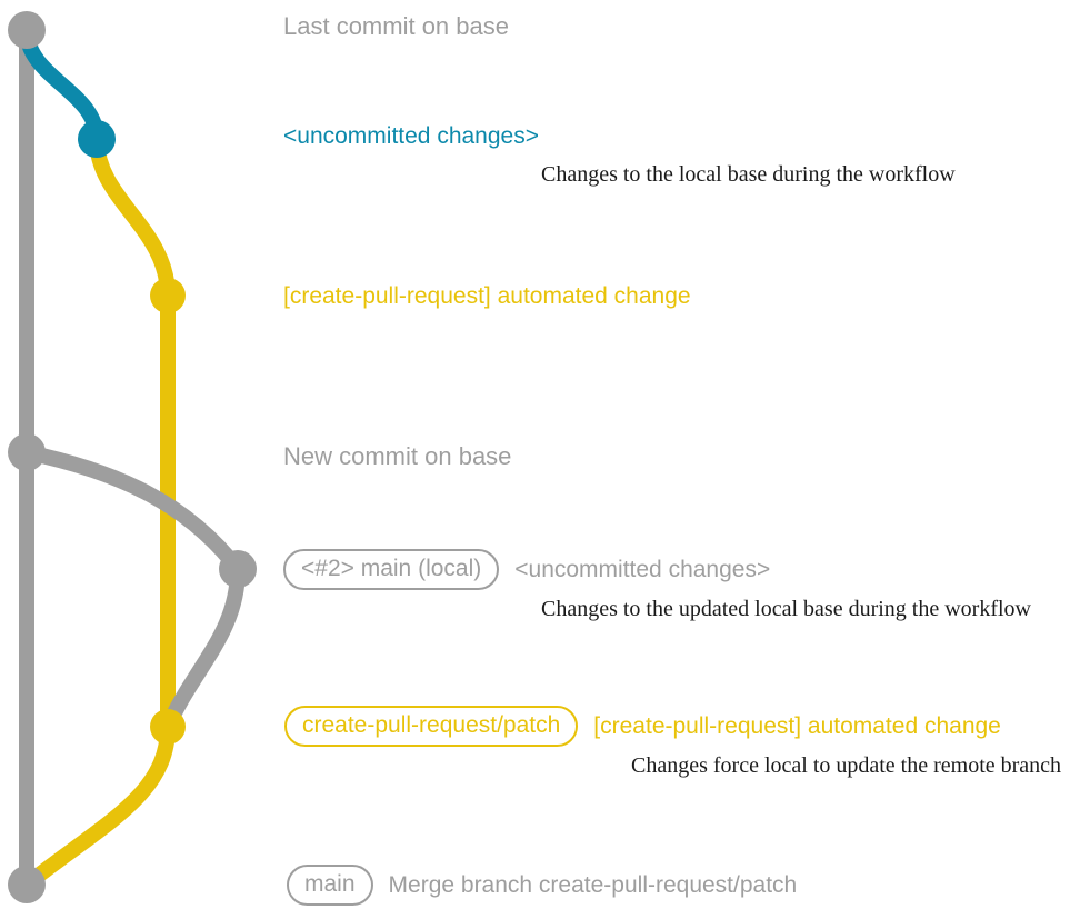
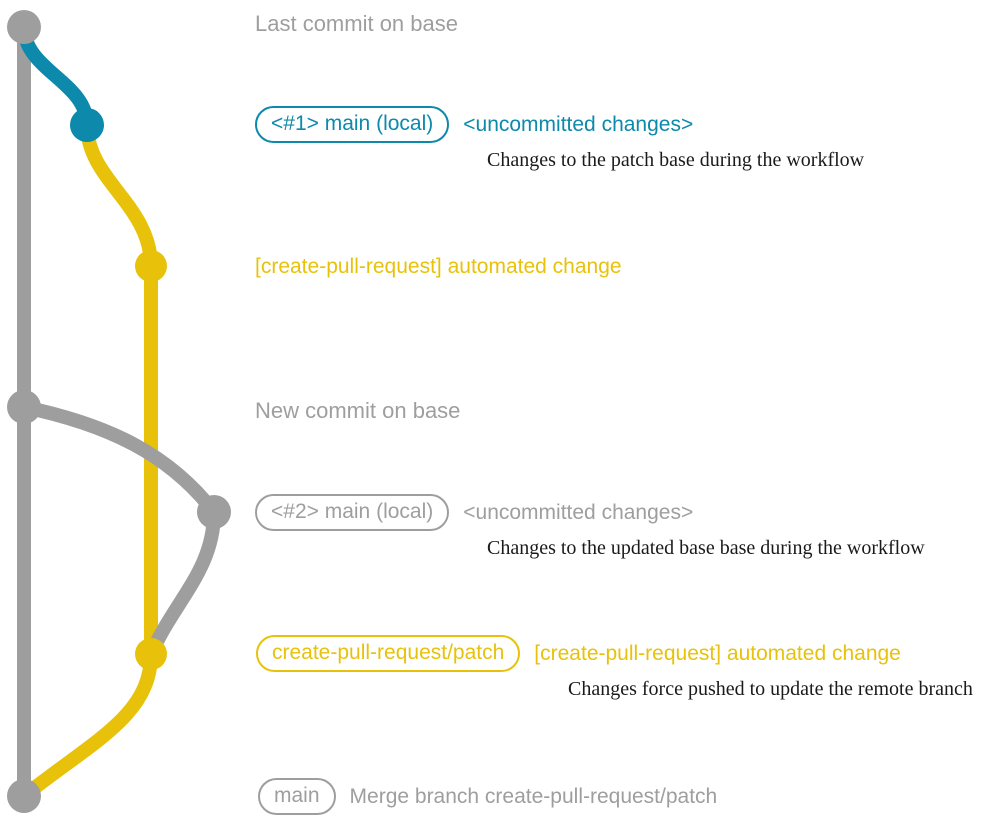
  Last commit on base
+ <#1> main (local)
  <uncommitted changes>
- Changes to the local base during the workflow
+ Changes to the patch base during the workflow
  [create-pull-request] automated change
  New commit on base
  <#2> main (local)
  <uncommitted changes>
- Changes to the updated local base during the workflow
+ Changes to the updated base base during the workflow
  create-pull-request/patch
  [create-pull-request] automated change
- Changes force local to update the remote branch
+ Changes force pushed to update the remote branch
  main
  Merge branch create-pull-request/patch
